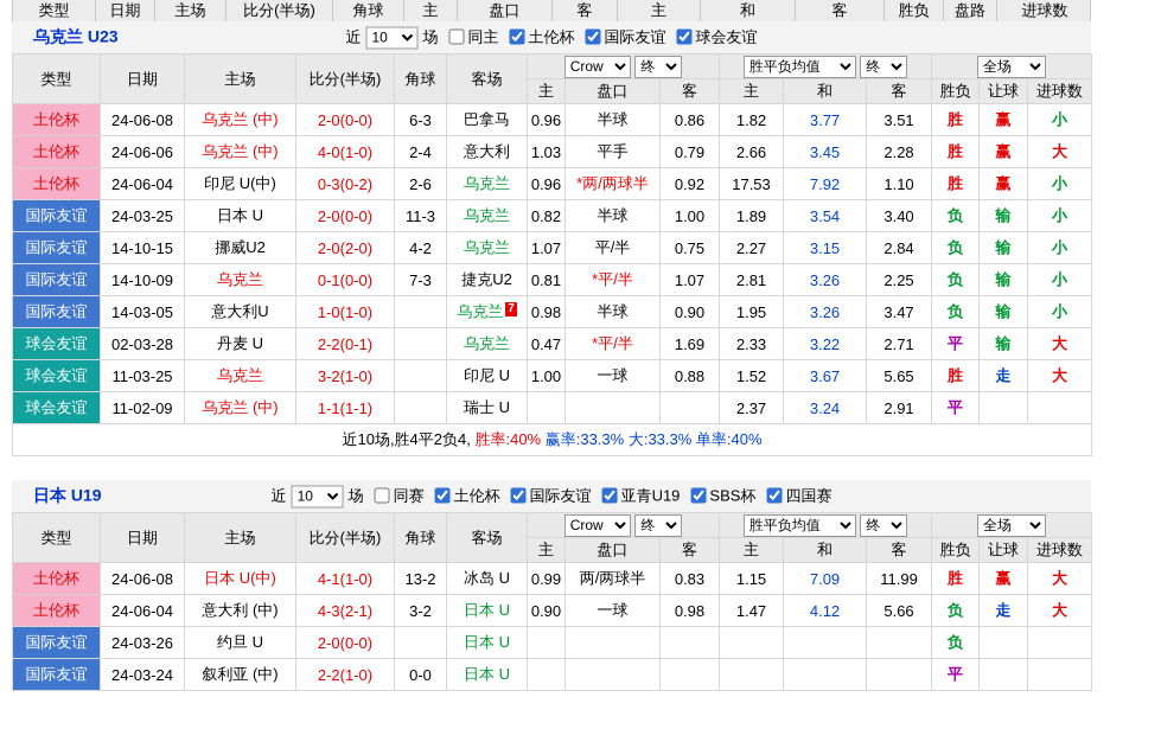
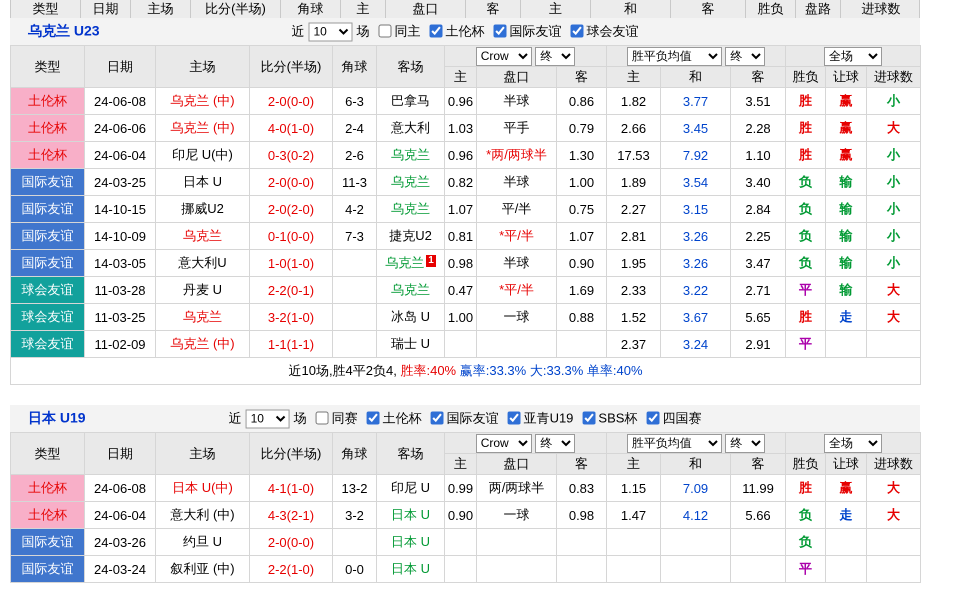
  类型
  日期
  主场
  比分(半场)
  角球
  主
  盘口
  客
  主
  和
  客
  胜负
  盘路
  进球数
  乌克兰 U23
  近
  10
  场
  同主
  土伦杯
  国际友谊
  球会友谊
  类型	日期	主场	比分(半场)	角球	客场	Crow 终	胜平负均值 终	全场
  主	盘口	客	主	和	客	胜负	让球	进球数
  土伦杯	24-06-08	乌克兰 (中)	2-0(0-0)	6-3	巴拿马	0.96	半球	0.86	1.82	3.77	3.51	胜	赢	小
  土伦杯	24-06-06	乌克兰 (中)	4-0(1-0)	2-4	意大利	1.03	平手	0.79	2.66	3.45	2.28	胜	赢	大
- 土伦杯	24-06-04	印尼 U(中)	0-3(0-2)	2-6	乌克兰	0.96	*两/两球半	0.92	17.53	7.92	1.10	胜	赢	小
+ 土伦杯	24-06-04	印尼 U(中)	0-3(0-2)	2-6	乌克兰	0.96	*两/两球半	1.30	17.53	7.92	1.10	胜	赢	小
  国际友谊	24-03-25	日本 U	2-0(0-0)	11-3	乌克兰	0.82	半球	1.00	1.89	3.54	3.40	负	输	小
  国际友谊	14-10-15	挪威U2	2-0(2-0)	4-2	乌克兰	1.07	平/半	0.75	2.27	3.15	2.84	负	输	小
  国际友谊	14-10-09	乌克兰	0-1(0-0)	7-3	捷克U2	0.81	*平/半	1.07	2.81	3.26	2.25	负	输	小
- 国际友谊	14-03-05	意大利U	1-0(1-0)		乌克兰 7	0.98	半球	0.90	1.95	3.26	3.47	负	输	小
+ 国际友谊	14-03-05	意大利U	1-0(1-0)		乌克兰 1	0.98	半球	0.90	1.95	3.26	3.47	负	输	小
- 球会友谊	02-03-28	丹麦 U	2-2(0-1)		乌克兰	0.47	*平/半	1.69	2.33	3.22	2.71	平	输	大
+ 球会友谊	11-03-28	丹麦 U	2-2(0-1)		乌克兰	0.47	*平/半	1.69	2.33	3.22	2.71	平	输	大
- 球会友谊	11-03-25	乌克兰	3-2(1-0)		印尼 U	1.00	一球	0.88	1.52	3.67	5.65	胜	走	大
+ 球会友谊	11-03-25	乌克兰	3-2(1-0)		冰岛 U	1.00	一球	0.88	1.52	3.67	5.65	胜	走	大
  球会友谊	11-02-09	乌克兰 (中)	1-1(1-1)		瑞士 U				2.37	3.24	2.91	平
  近10场,胜4平2负4, 胜率:40% 赢率:33.3% 大:33.3% 单率:40%
  日本 U19
  近
  10
  场
  同赛
  土伦杯
  国际友谊
  亚青U19
  SBS杯
  四国赛
  类型	日期	主场	比分(半场)	角球	客场	Crow 终	胜平负均值 终	全场
  主	盘口	客	主	和	客	胜负	让球	进球数
- 土伦杯	24-06-08	日本 U(中)	4-1(1-0)	13-2	冰岛 U	0.99	两/两球半	0.83	1.15	7.09	11.99	胜	赢	大
+ 土伦杯	24-06-08	日本 U(中)	4-1(1-0)	13-2	印尼 U	0.99	两/两球半	0.83	1.15	7.09	11.99	胜	赢	大
  土伦杯	24-06-04	意大利 (中)	4-3(2-1)	3-2	日本 U	0.90	一球	0.98	1.47	4.12	5.66	负	走	大
  国际友谊	24-03-26	约旦 U	2-0(0-0)		日本 U							负
  国际友谊	24-03-24	叙利亚 (中)	2-2(1-0)	0-0	日本 U							平
